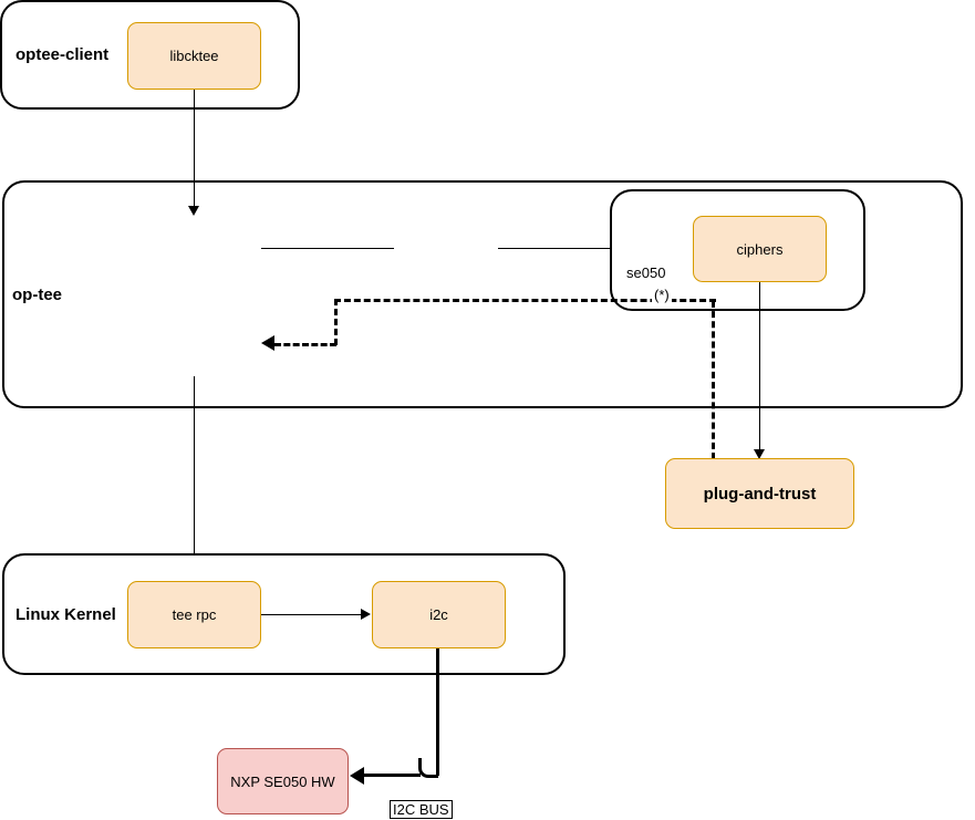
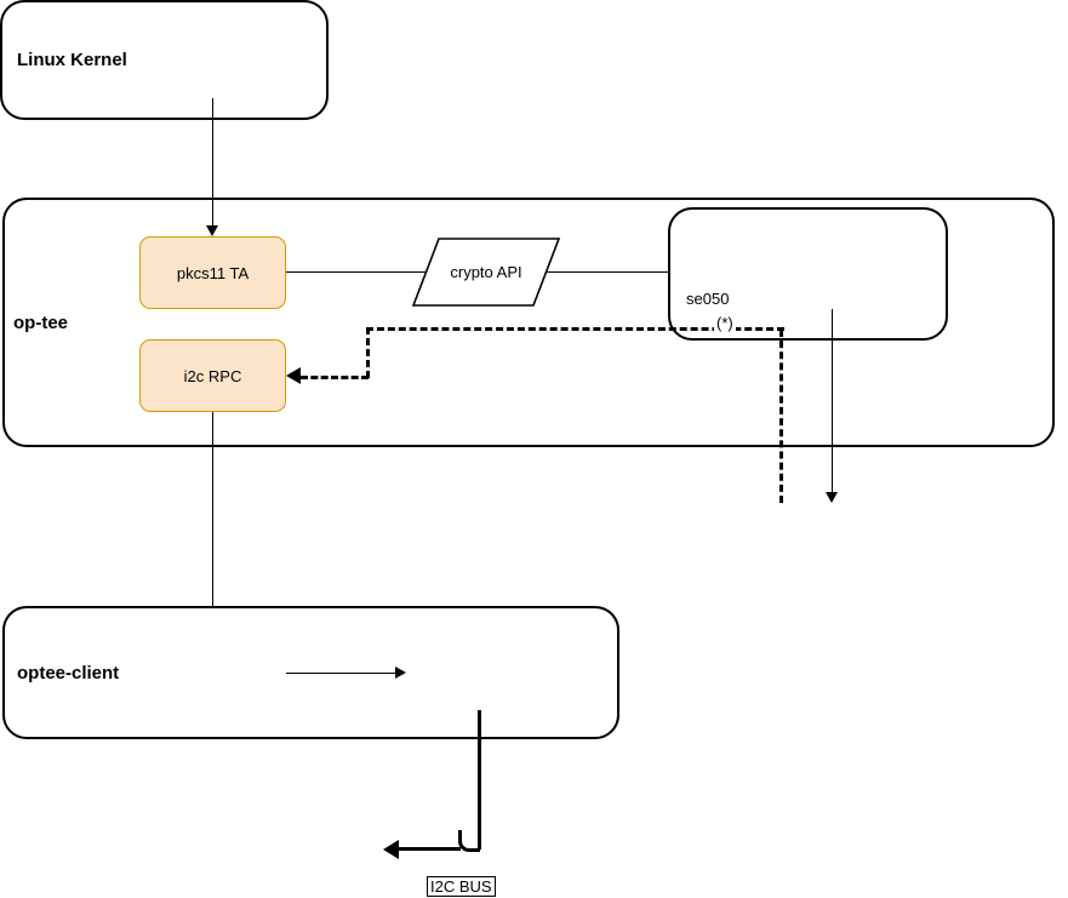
- optee-client
+ Linux Kernel
- libcktee
  op-tee
+ pkcs11 TA
+ i2c RPC
+ crypto API
  se050
- ciphers
  (*)
- plug-and-trust
- Linux Kernel
+ optee-client
- tee rpc
- i2c
  I2C BUS
- NXP SE050 HW
